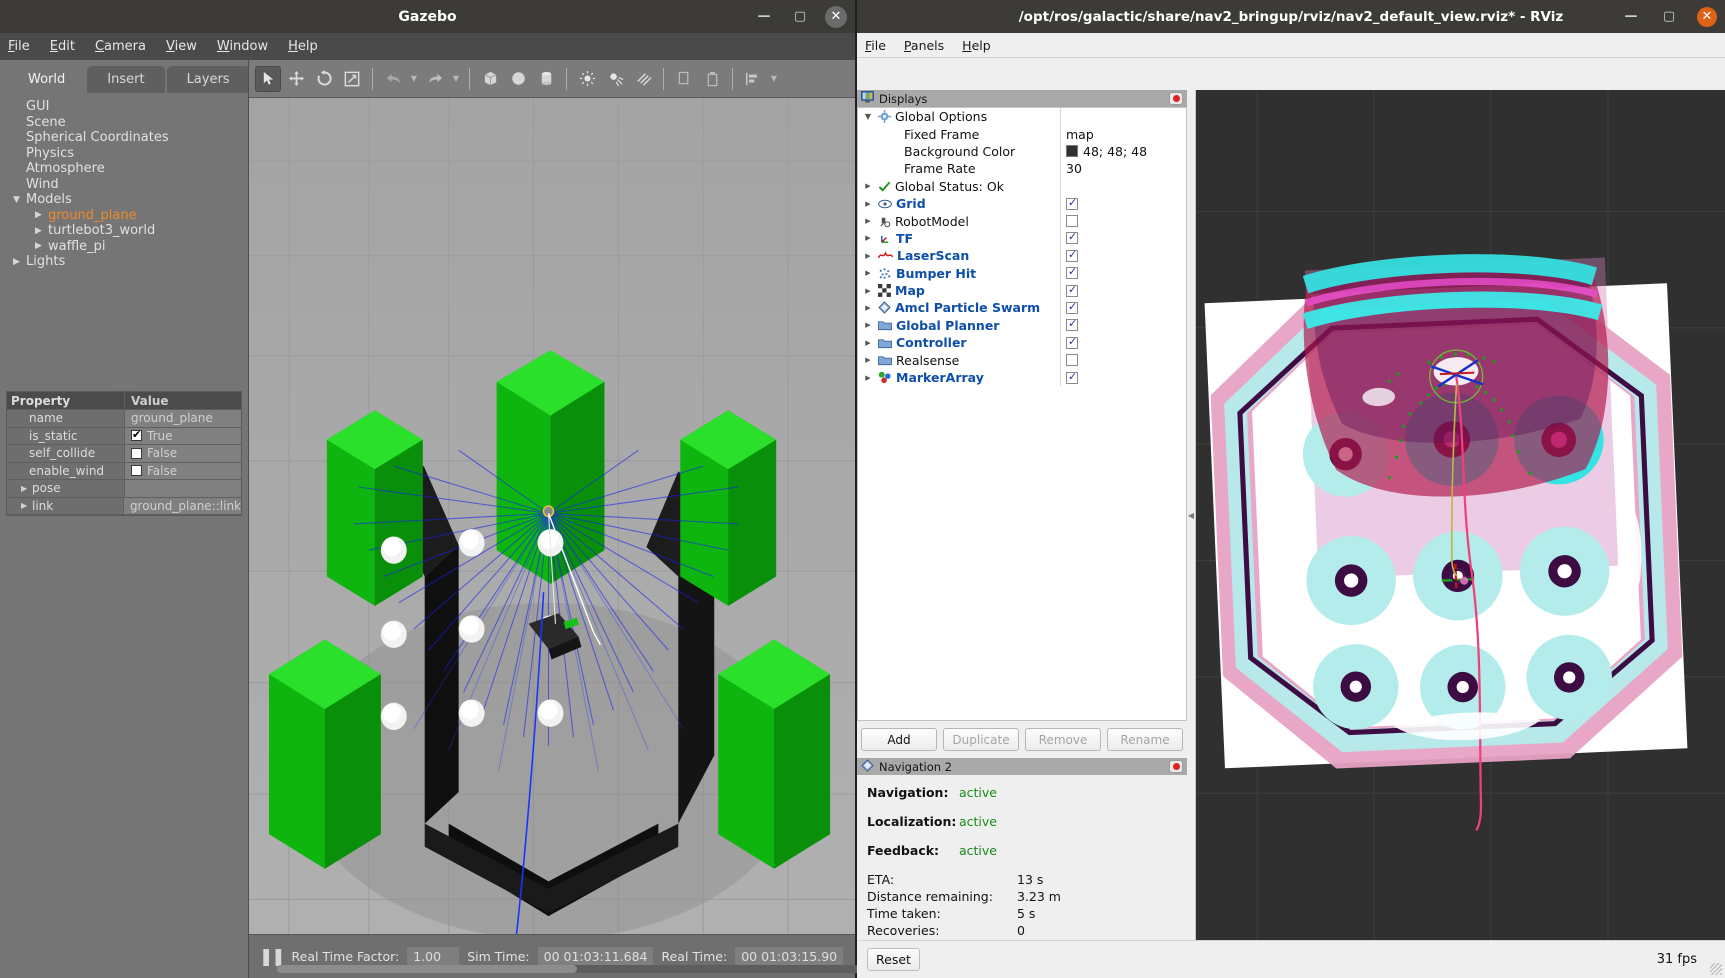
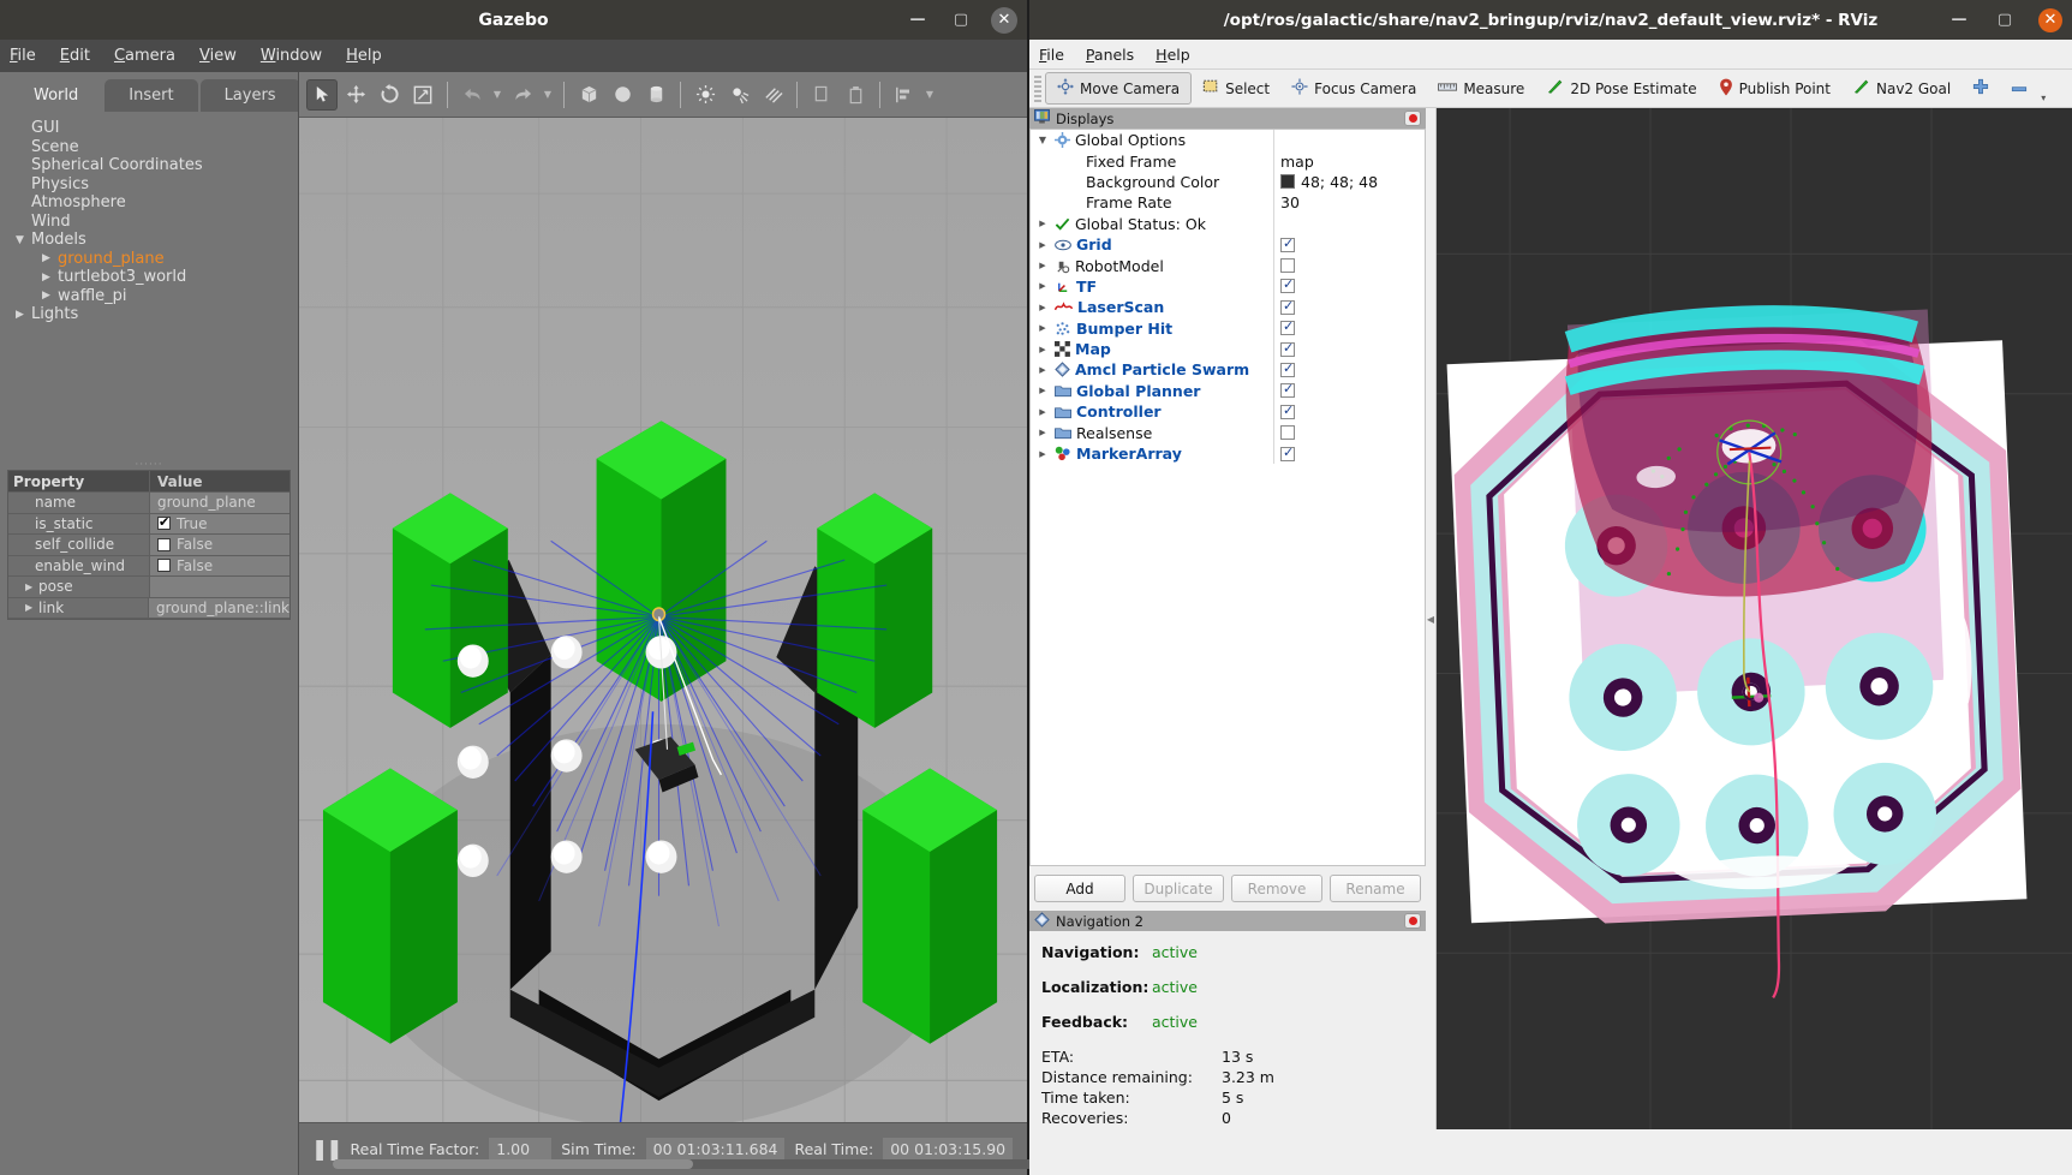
  Gazebo
  —
  ▢
  ✕
  File
  Edit
  Camera
  View
  Window
  Help
  World
  Insert
  Layers
  GUI
  Scene
  Spherical Coordinates
  Physics
  Atmosphere
  Wind
  ▼
  Models
  ▶
  ground_plane
  ▶
  turtlebot3_world
  ▶
  waffle_pi
  ▶
  Lights
  ······
  Property
  Value
  name
  ground_plane
  is_static
  True
  self_collide
  False
  enable_wind
  False
  ▶
  pose
  ▶
  link
  ground_plane::link
  ▼
  ▼
  ▼
  ❚❚
  Real Time Factor:
  1.00
  Sim Time:
  00 01:03:11.684
  Real Time:
  00 01:03:15.90
  /opt/ros/galactic/share/nav2_bringup/rviz/nav2_default_view.rviz* - RViz
  —
  ▢
  ✕
  File
  Panels
  Help
+ Move Camera
+ Select
+ Focus Camera
+ Measure
+ 2D Pose Estimate
+ Publish Point
+ Nav2 Goal
+ ▾
  Displays
  ▼
  Global Options
  Fixed Frame
  map
  Background Color
  48; 48; 48
  Frame Rate
  30
  ▶
  Global Status: Ok
  ▶
  Grid
  ▶
  RobotModel
  ▶
  TF
  ▶
  LaserScan
  ▶
  Bumper Hit
  ▶
  Map
  ▶
  Amcl Particle Swarm
  ▶
  Global Planner
  ▶
  Controller
  ▶
  Realsense
  ▶
  MarkerArray
  Add
  Duplicate
  Remove
  Rename
  Navigation 2
  Navigation:
  active
  Localization:
  active
  Feedback:
  active
  ETA:
  13 s
  Distance remaining:
  3.23 m
  Time taken:
  5 s
  Recoveries:
  0
  ◀
- Reset
- 31 fps
